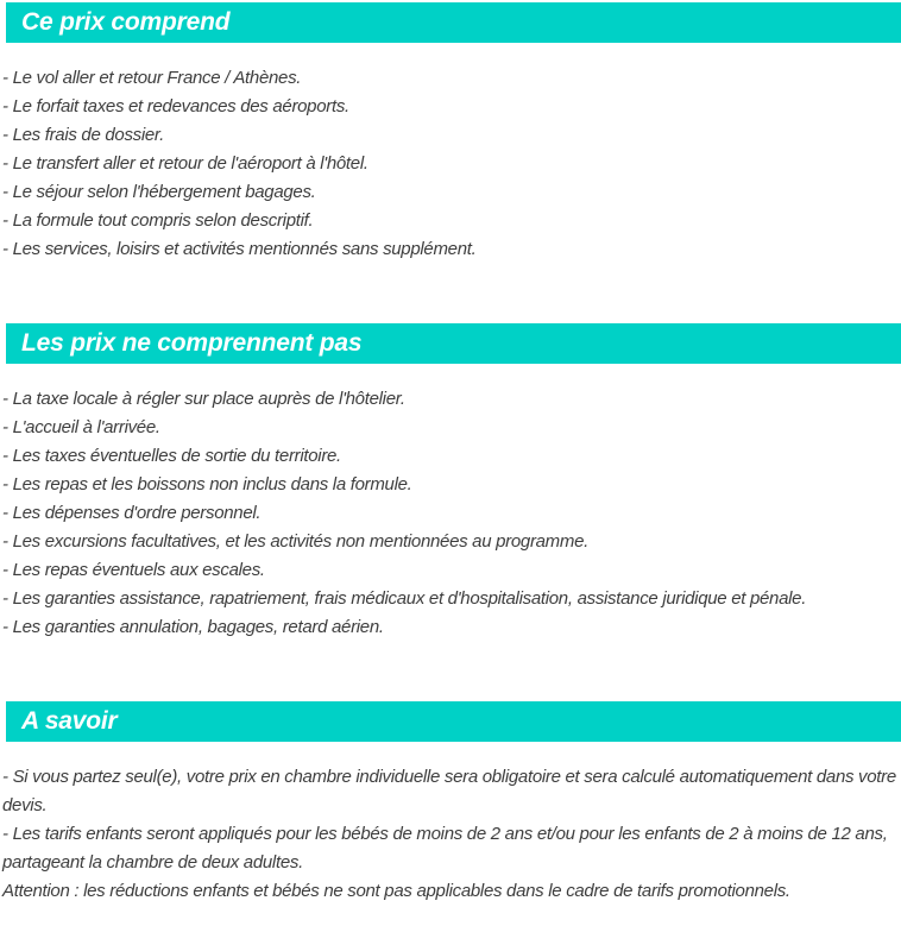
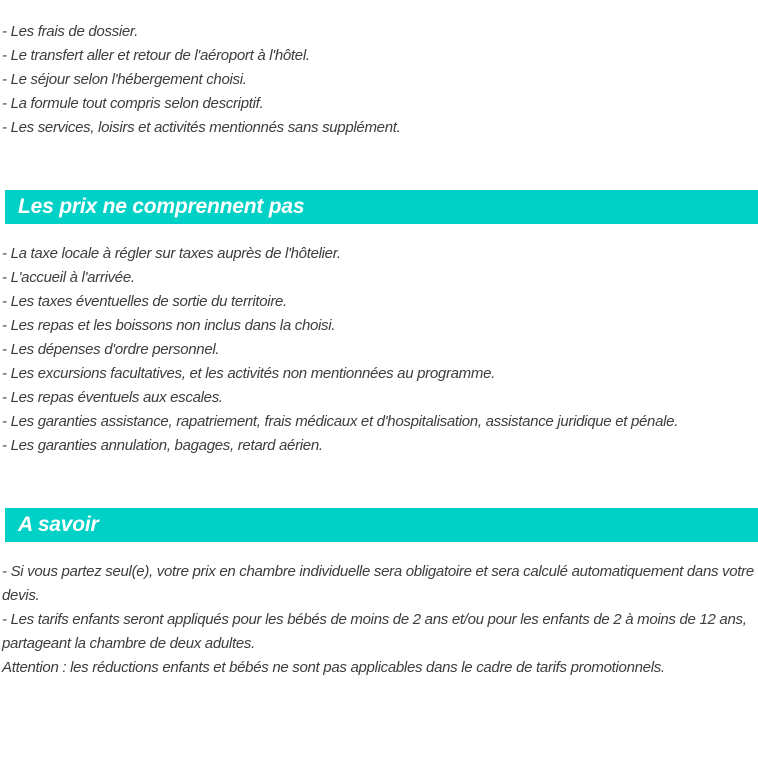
- Ce prix comprend
- - Le vol aller et retour France / Athènes.
- - Le forfait taxes et redevances des aéroports.
  - Les frais de dossier.
  - Le transfert aller et retour de l'aéroport à l'hôtel.
- - Le séjour selon l'hébergement bagages.
+ - Le séjour selon l'hébergement choisi.
  - La formule tout compris selon descriptif.
  - Les services, loisirs et activités mentionnés sans supplément.
  Les prix ne comprennent pas
- - La taxe locale à régler sur place auprès de l'hôtelier.
+ - La taxe locale à régler sur taxes auprès de l'hôtelier.
  - L'accueil à l'arrivée.
  - Les taxes éventuelles de sortie du territoire.
- - Les repas et les boissons non inclus dans la formule.
+ - Les repas et les boissons non inclus dans la choisi.
  - Les dépenses d'ordre personnel.
  - Les excursions facultatives, et les activités non mentionnées au programme.
  - Les repas éventuels aux escales.
  - Les garanties assistance, rapatriement, frais médicaux et d'hospitalisation, assistance juridique et pénale.
  - Les garanties annulation, bagages, retard aérien.
  A savoir
  - Si vous partez seul(e), votre prix en chambre individuelle sera obligatoire et sera calculé automatiquement dans votre devis.
  - Les tarifs enfants seront appliqués pour les bébés de moins de 2 ans et/ou pour les enfants de 2 à moins de 12 ans, partageant la chambre de deux adultes.
  Attention : les réductions enfants et bébés ne sont pas applicables dans le cadre de tarifs promotionnels.
